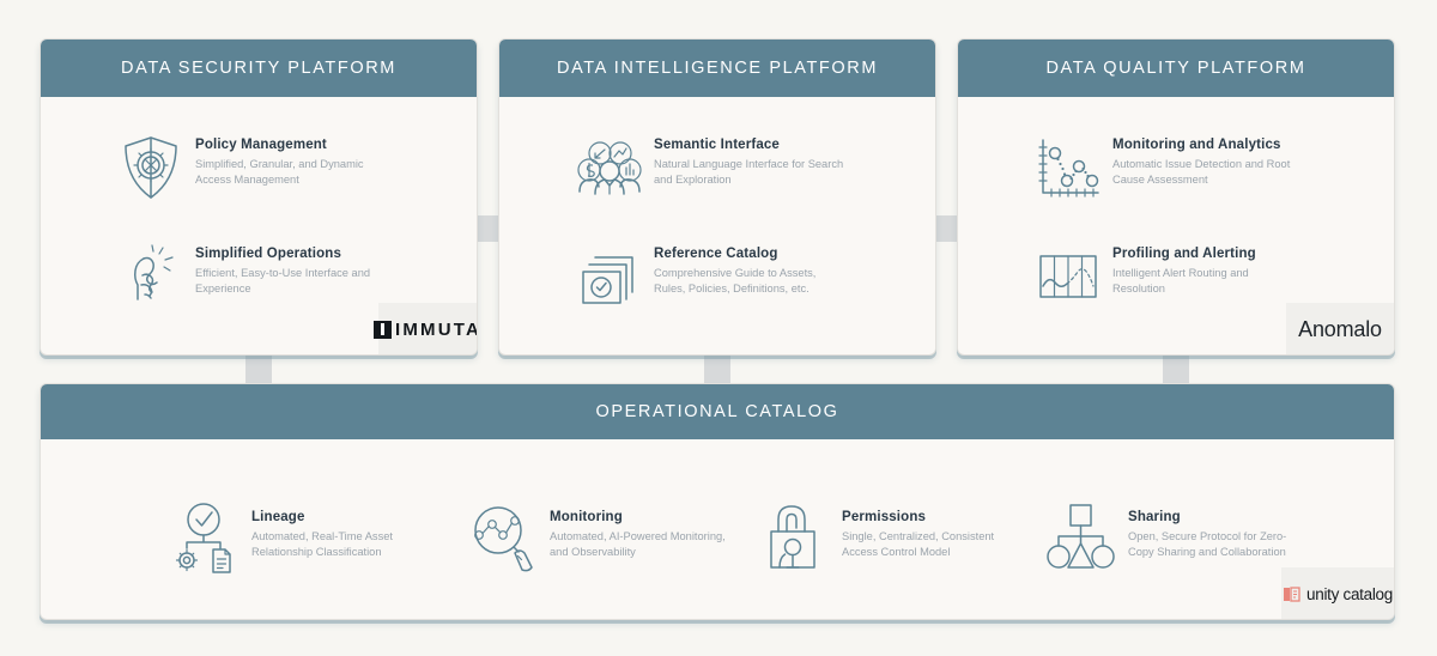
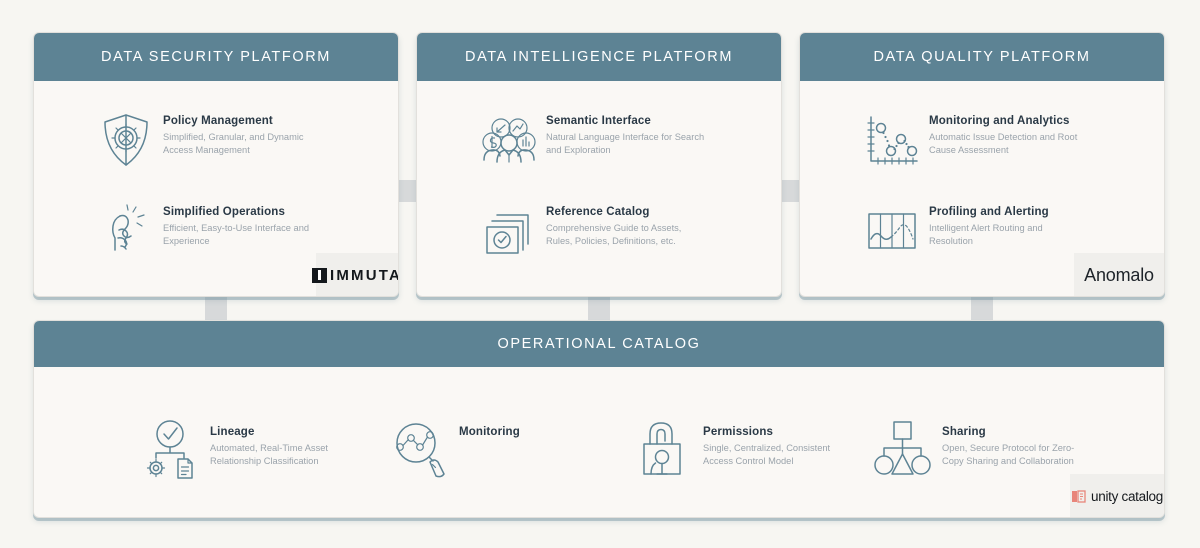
  DATA SECURITY PLATFORM
  Policy Management
  Simplified, Granular, and Dynamic Access Management
  Simplified Operations
  Efficient, Easy-to-Use Interface and Experience
  IMMUTA
  DATA INTELLIGENCE PLATFORM
  Semantic Interface
  Natural Language Interface for Search and Exploration
  Reference Catalog
  Comprehensive Guide to Assets, Rules, Policies, Definitions, etc.
  DATA QUALITY PLATFORM
  Monitoring and Analytics
  Automatic Issue Detection and Root Cause Assessment
  Profiling and Alerting
  Intelligent Alert Routing and Resolution
  Anomalo
  OPERATIONAL CATALOG
  Lineage
  Automated, Real-Time Asset Relationship Classification
  Monitoring
- Automated, AI-Powered Monitoring, and Observability
  Permissions
  Single, Centralized, Consistent Access Control Model
  Sharing
  Open, Secure Protocol for Zero-Copy Sharing and Collaboration
  unity catalog
